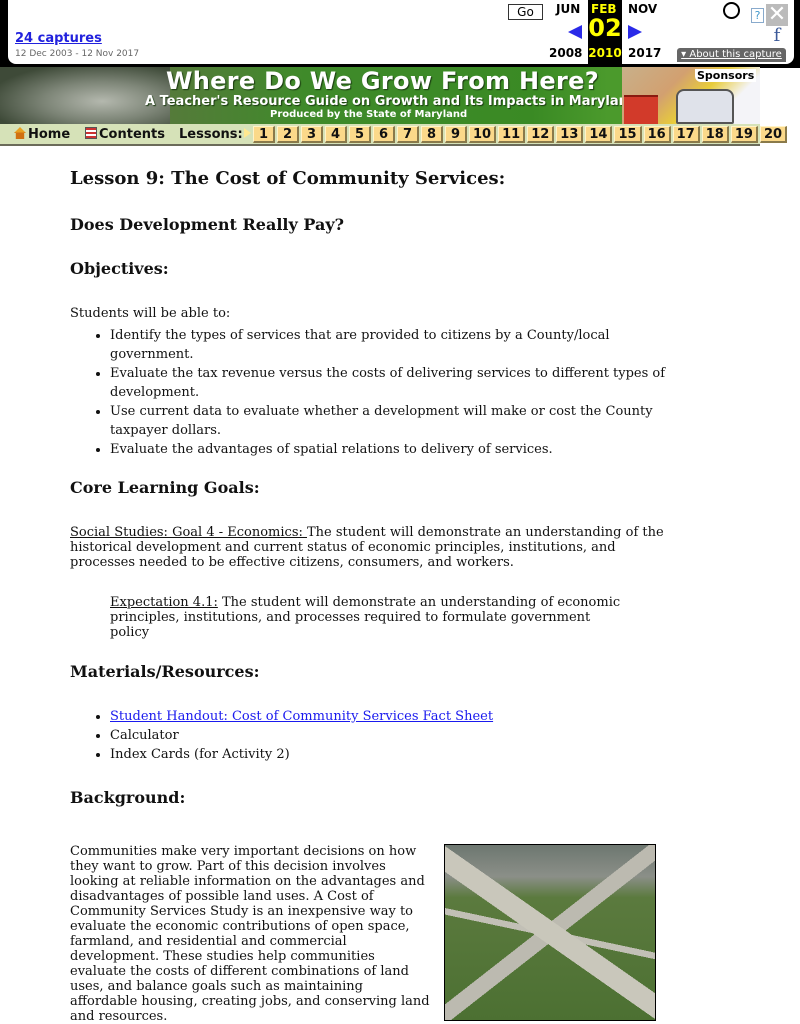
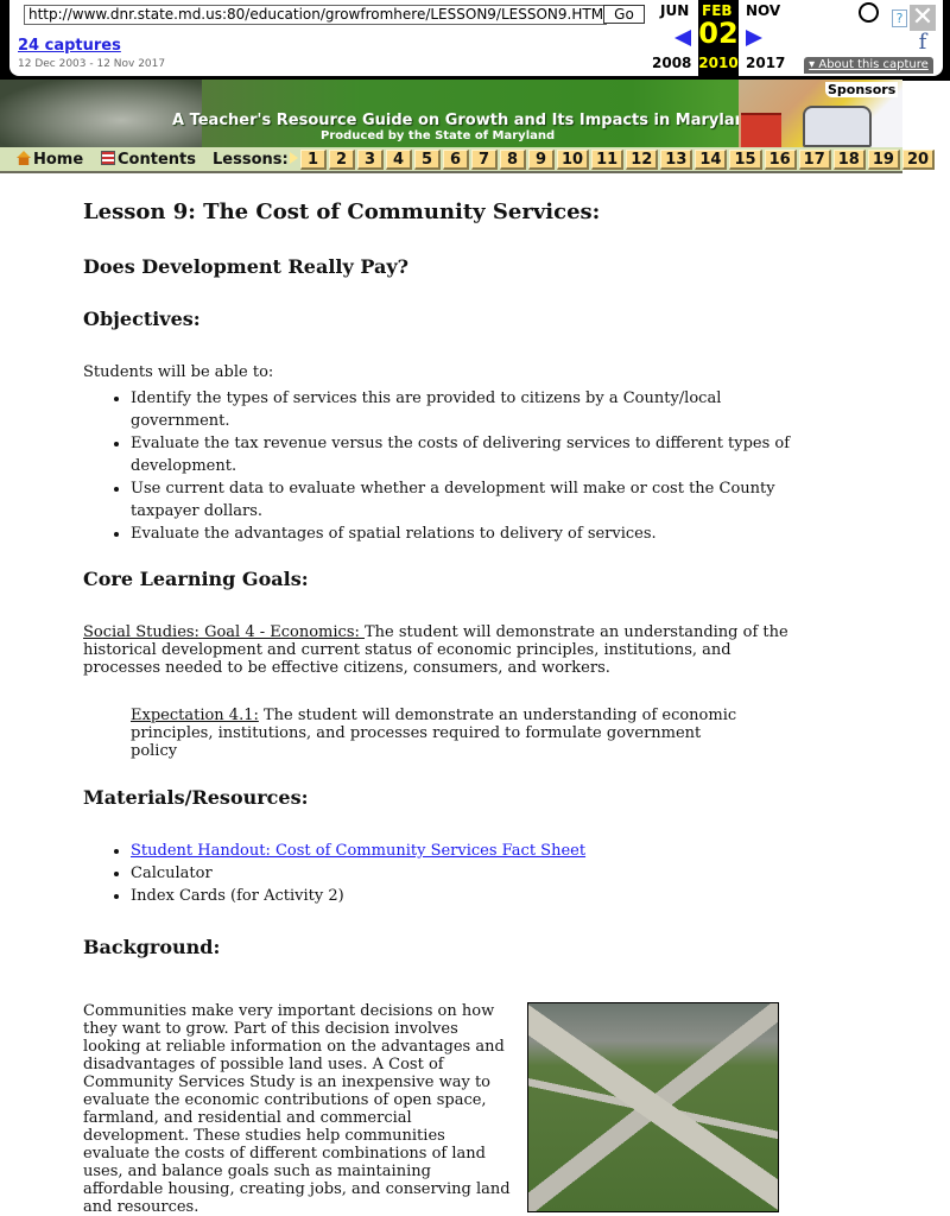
+ http://www.dnr.state.md.us:80/education/growfromhere/LESSON9/LESSON9.HTM
  Go
  24 captures
  12 Dec 2003 - 12 Nov 2017
  JUN
  2008
  FEB
  02
  2010
  NOV
  2017
  ?
  ✕
  f
  ▾ About this capture
- Where Do We Grow From Here?
  A Teacher's Resource Guide on Growth and Its Impacts in Maryla
  Produced by the State of Maryland
  Sponsors
  Home
  Contents
  Lessons:
  1
  2
  3
  4
  5
  6
  7
  8
  9
  10
  11
  12
  13
  14
  15
  16
  17
  18
  19
  20
  Lesson 9: The Cost of Community Services:
  Does Development Really Pay?
  Objectives:
  Students will be able to:
- Identify the types of services that are provided to citizens by a County/local government.
+ Identify the types of services this are provided to citizens by a County/local government.
  Evaluate the tax revenue versus the costs of delivering services to different types of development.
  Use current data to evaluate whether a development will make or cost the County taxpayer dollars.
  Evaluate the advantages of spatial relations to delivery of services.
  Core Learning Goals:
  Social Studies: Goal 4 - Economics: The student will demonstrate an understanding of the historical development and current status of economic principles, institutions, and processes needed to be effective citizens, consumers, and workers.
  Expectation 4.1: The student will demonstrate an understanding of economic principles, institutions, and processes required to formulate government policy
  Materials/Resources:
  Student Handout: Cost of Community Services Fact Sheet
  Calculator
  Index Cards (for Activity 2)
  Background:
  Communities make very important decisions on how they want to grow. Part of this decision involves looking at reliable information on the advantages and disadvantages of possible land uses. A Cost of Community Services Study is an inexpensive way to evaluate the economic contributions of open space, farmland, and residential and commercial development. These studies help communities evaluate the costs of different combinations of land uses, and balance goals such as maintaining affordable housing, creating jobs, and conserving land and resources.
